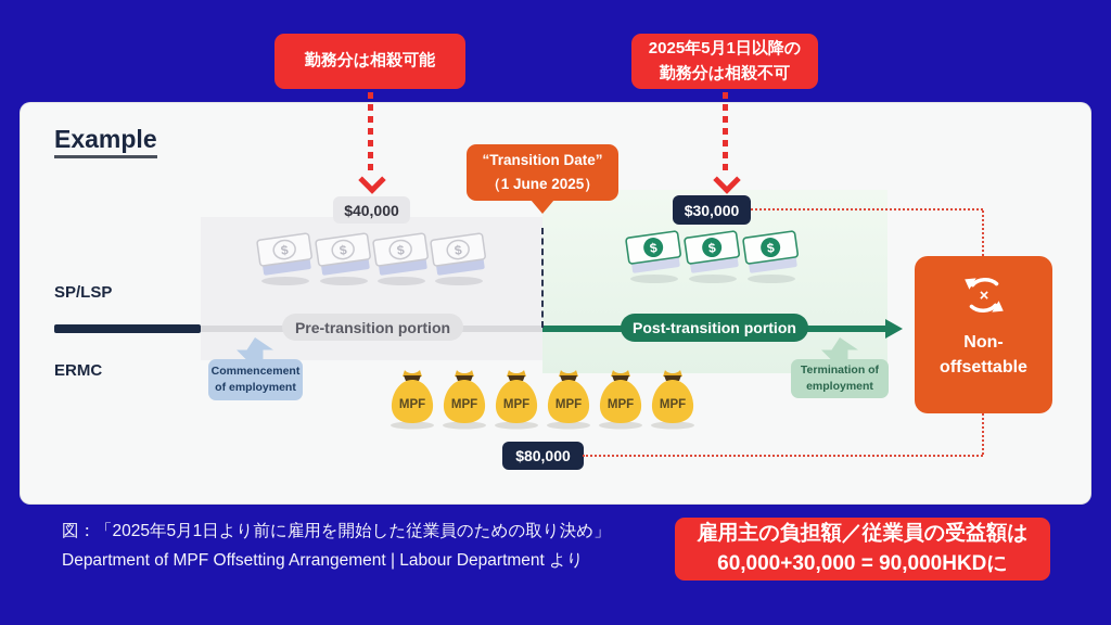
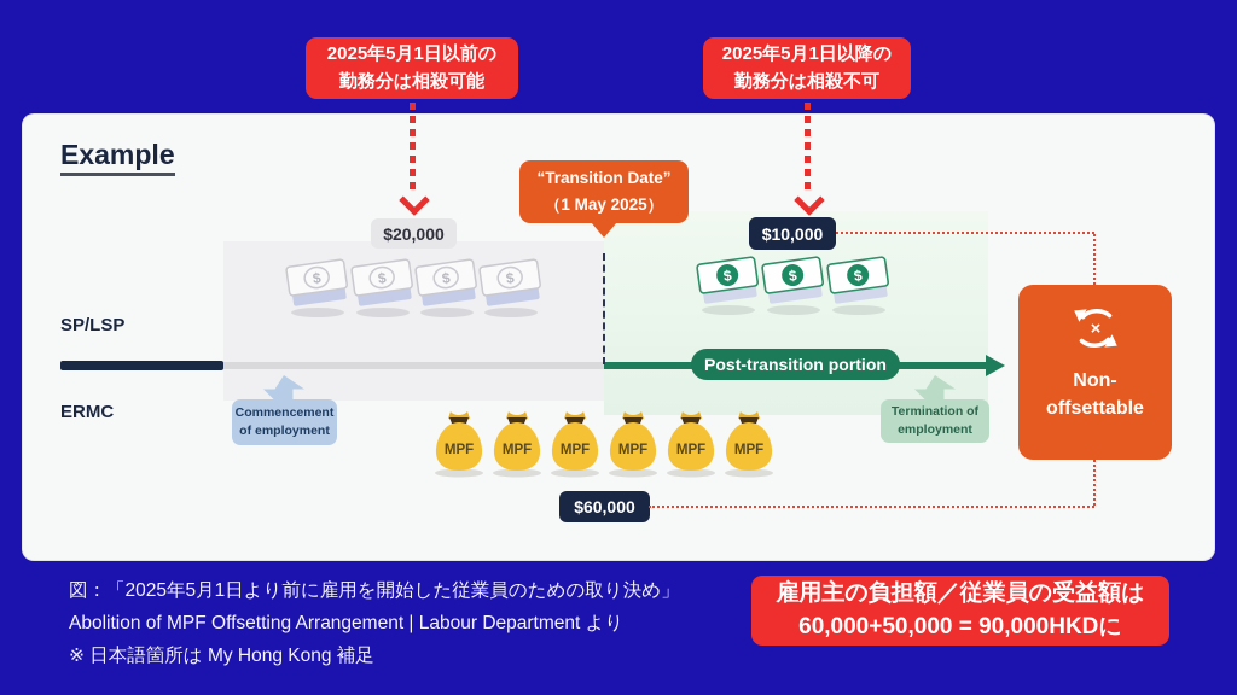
  Example
  SP/LSP
  ERMC
- $40,000
+ $20,000
- $30,000
+ $10,000
- $80,000
+ $60,000
- Pre-transition portion
  Post-transition portion
  Commencement
  of employment
  Termination of
  employment
  MPF
  MPF
  MPF
  MPF
  MPF
  MPF
  ×
  Non-
  offsettable
  “Transition Date”
- （1 June 2025）
+ （1 May 2025）
+ 2025年5月1日以前の
  勤務分は相殺可能
  2025年5月1日以降の
  勤務分は相殺不可
  図：「2025年5月1日より前に雇用を開始した従業員のための取り決め」
- Department of MPF Offsetting Arrangement | Labour Department より
+ Abolition of MPF Offsetting Arrangement | Labour Department より
+ ※ 日本語箇所は My Hong Kong 補足
  雇用主の負担額／従業員の受益額は
- 60,000+30,000 = 90,000HKDに
+ 60,000+50,000 = 90,000HKDに
